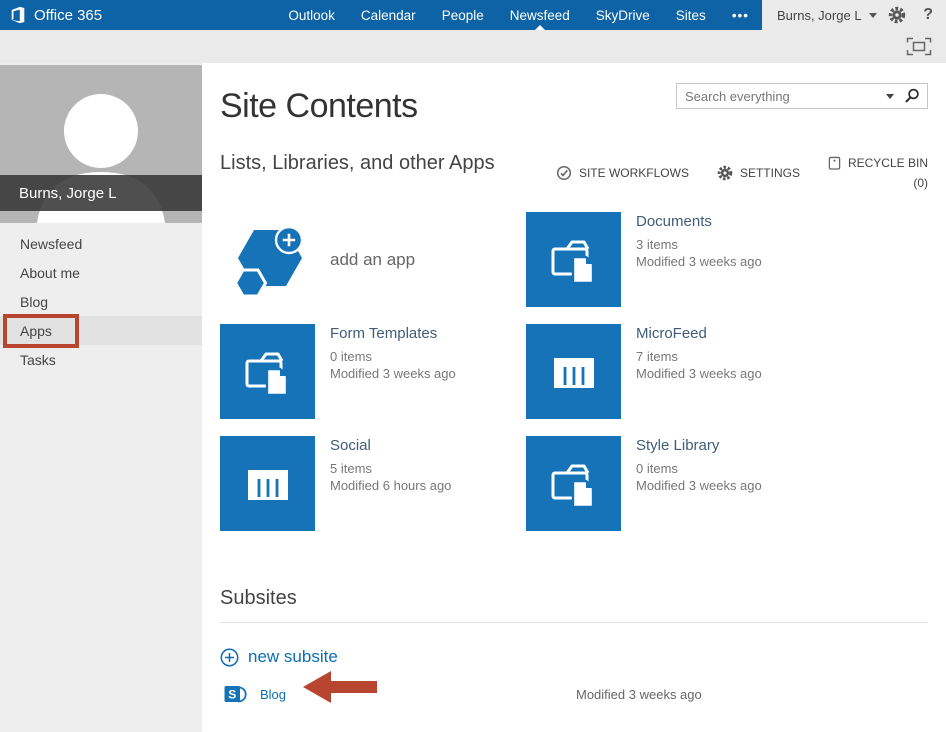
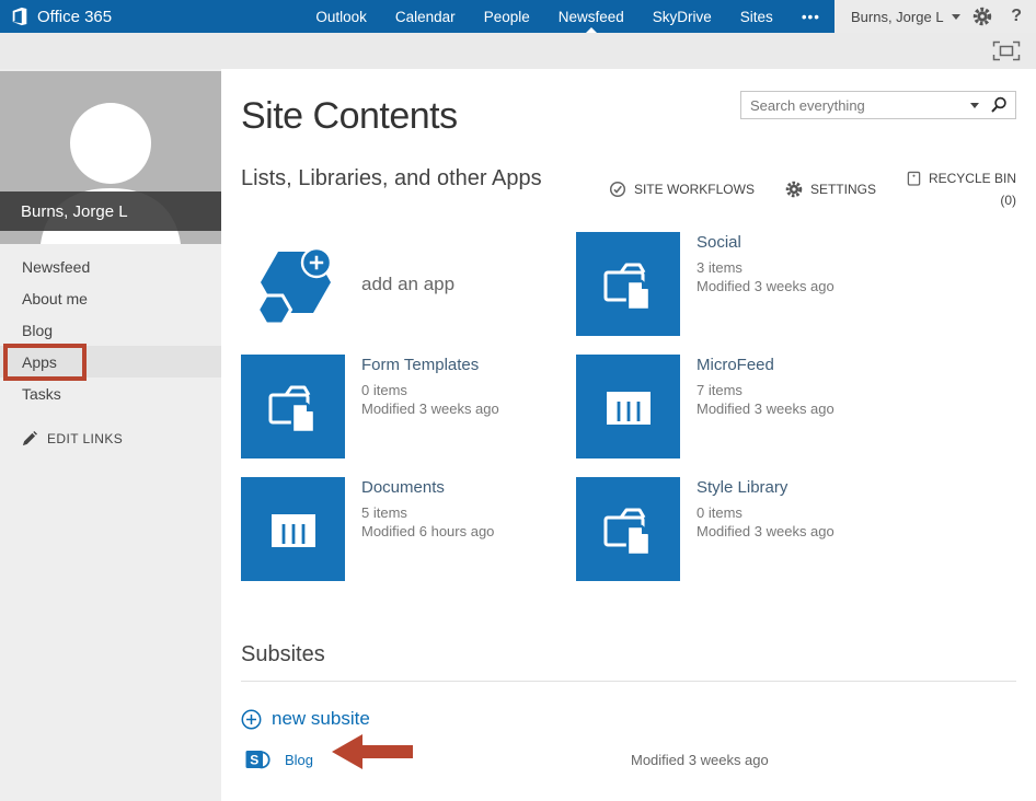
  Office 365
  Outlook
  Calendar
  People
  Newsfeed
  SkyDrive
  Sites
  •••
  Burns, Jorge L
  ?
  Burns, Jorge L
  Newsfeed
  About me
  Blog
  Apps
  Tasks
+ EDIT LINKS
  Site Contents
  Search everything
  Lists, Libraries, and other Apps
  SITE WORKFLOWS
  SETTINGS
  RECYCLE BIN
  (0)
  add an app
- Documents
+ Social
  3 items
  Modified 3 weeks ago
  Form Templates
  0 items
  Modified 3 weeks ago
  MicroFeed
  7 items
  Modified 3 weeks ago
- Social
+ Documents
  5 items
  Modified 6 hours ago
  Style Library
  0 items
  Modified 3 weeks ago
  Subsites
  new subsite
  S
  Blog
  Modified 3 weeks ago
